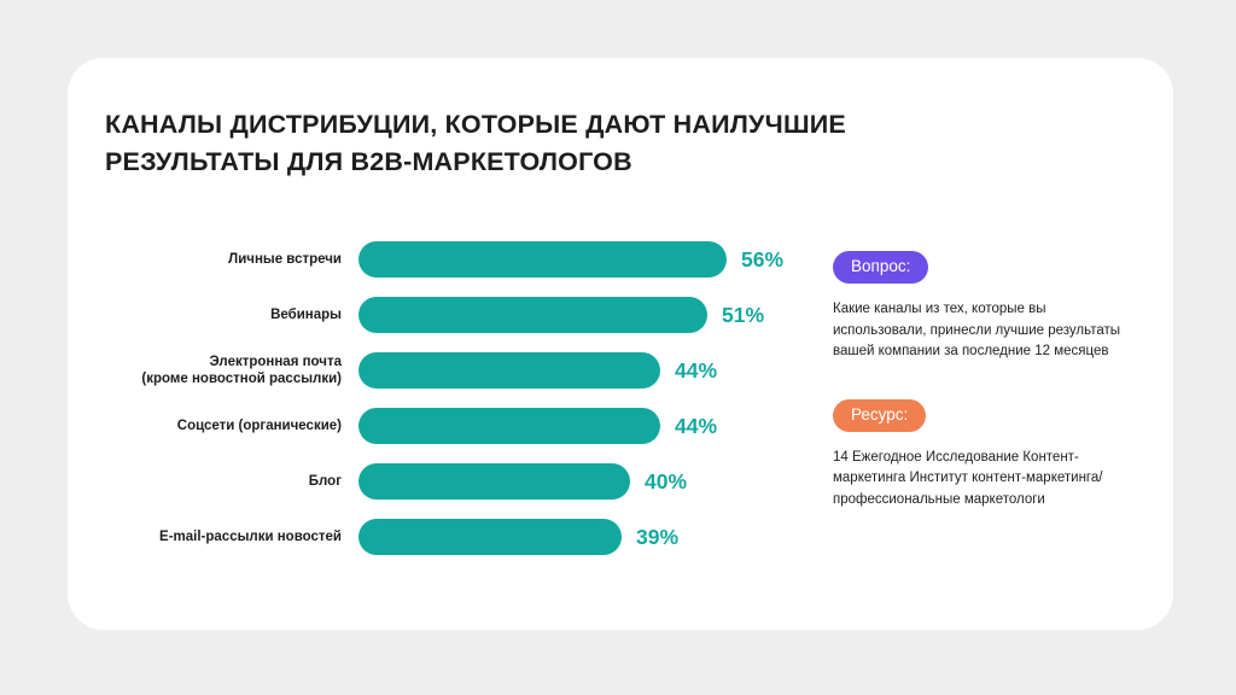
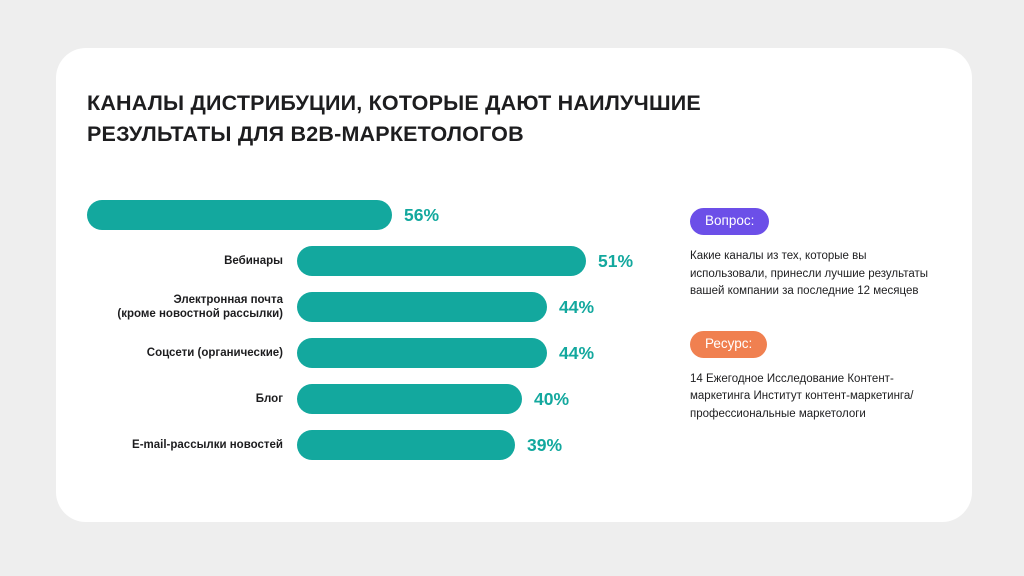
  КАНАЛЫ ДИСТРИБУЦИИ, КОТОРЫЕ ДАЮТ НАИЛУЧШИЕ
  РЕЗУЛЬТАТЫ ДЛЯ B2B-МАРКЕТОЛОГОВ
- Личные встречи
  56%
  Вебинары
  51%
  Электронная почта
  (кроме новостной рассылки)
  44%
  Соцсети (органические)
  44%
  Блог
  40%
  E-mail-рассылки новостей
  39%
  Вопрос:
  Какие каналы из тех, которые вы использовали, принесли лучшие результаты вашей компании за последние 12 месяцев
  Ресурс:
  14 Ежегодное Исследование Контент-маркетинга Институт контент-маркетинга/ профессиональные маркетологи
